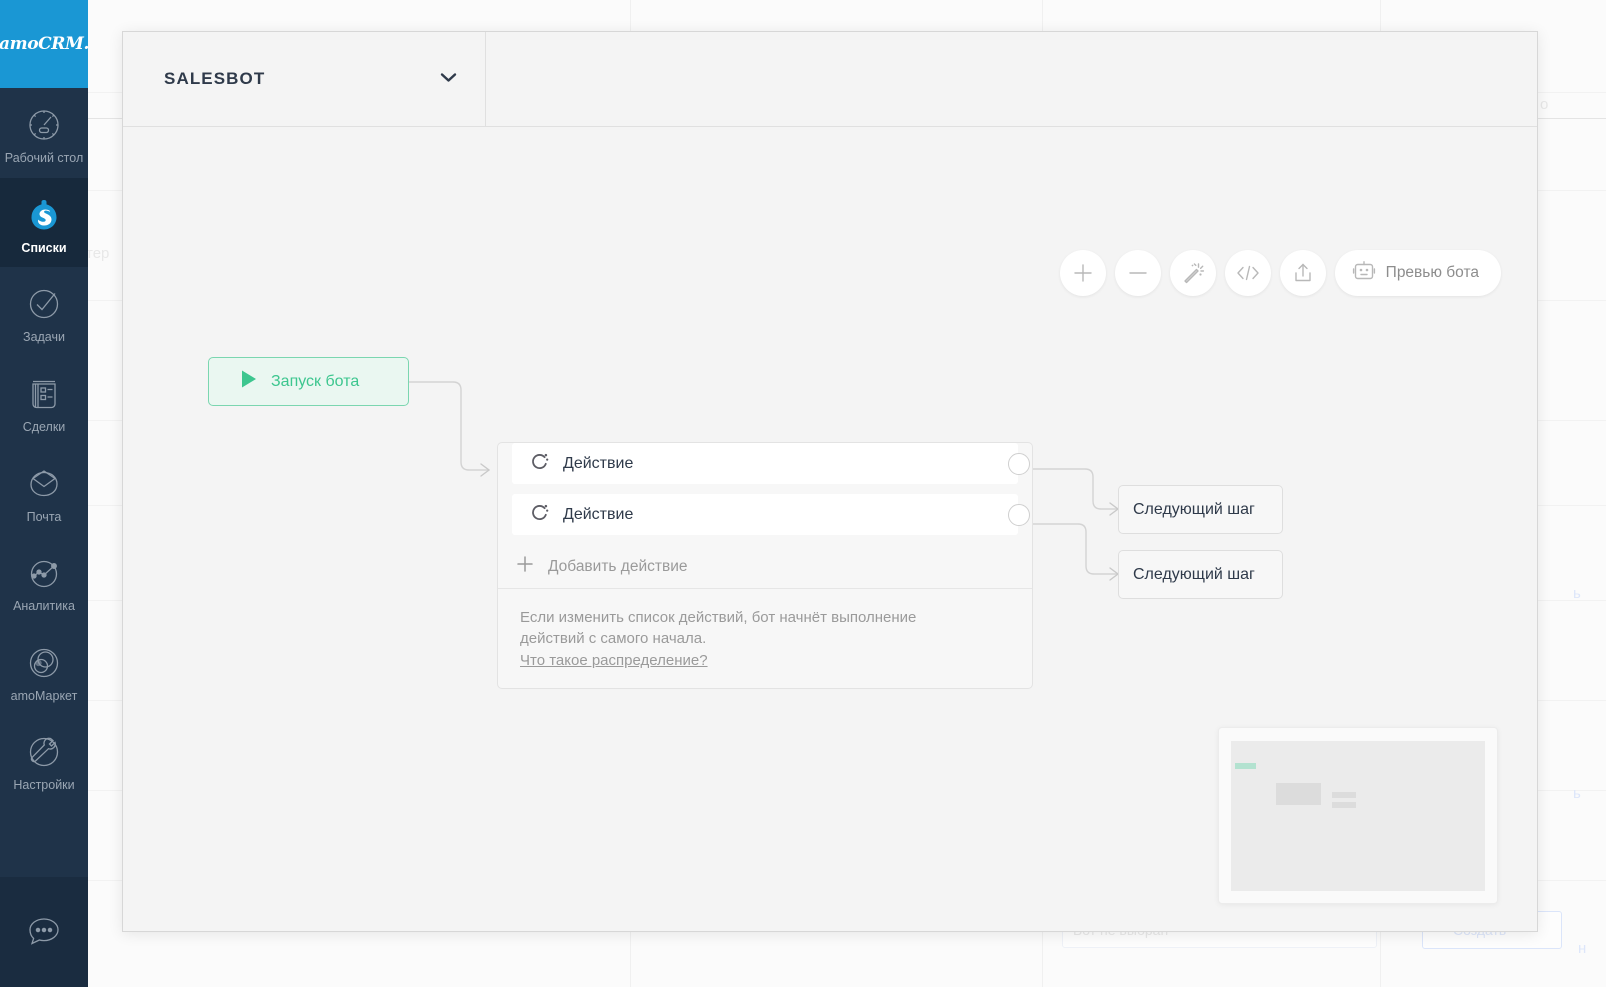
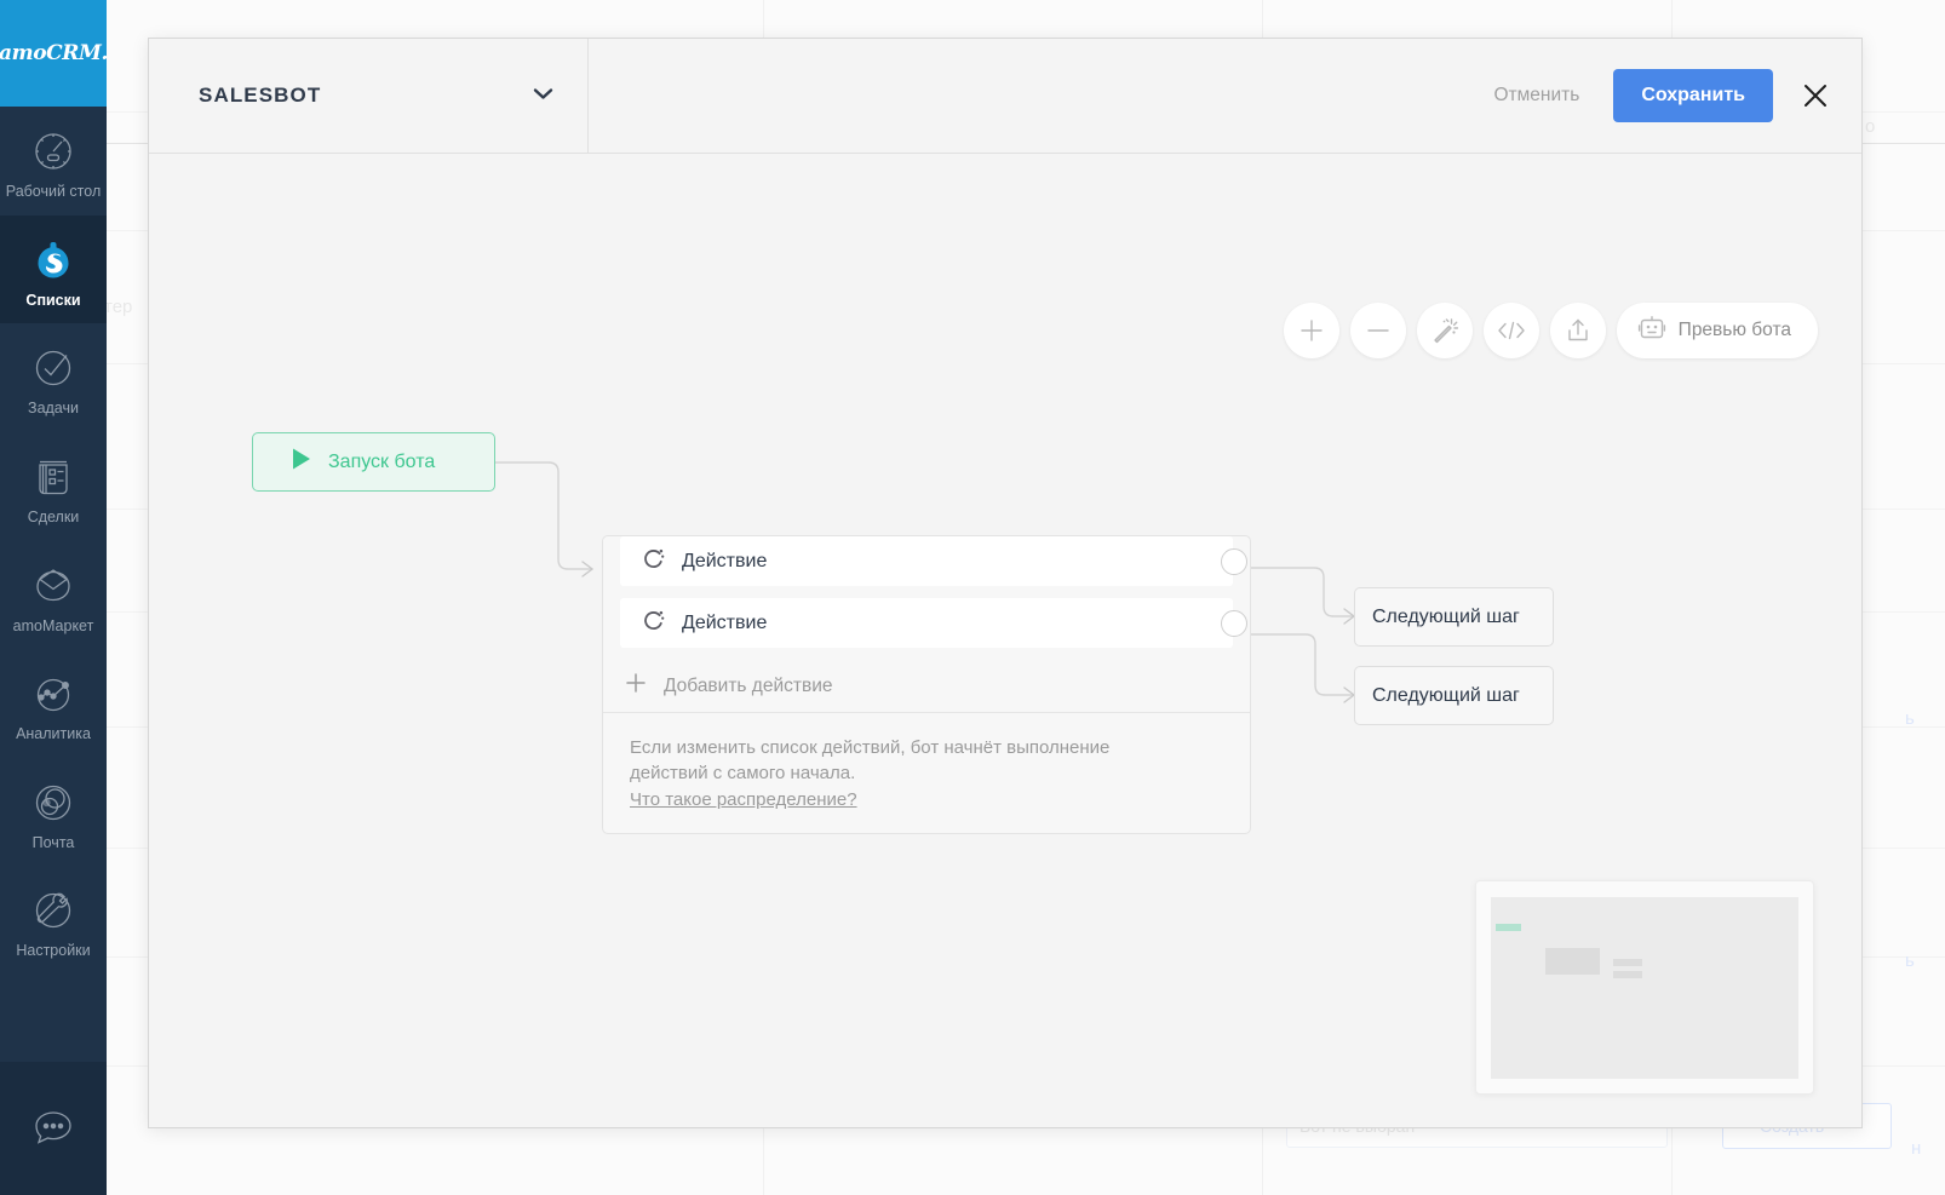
  тер
  о
  ь
  ь
  н
  amoCRM.
  Рабочий стол
  Списки
  Задачи
  Сделки
- Почта
+ amoМаркет
  Аналитика
- amoМаркет
+ Почта
  Настройки
  SALESBOT
+ Отменить
+ Сохранить
  Превью бота
  Запуск бота
  Действие
  Действие
  Добавить действие
  Если изменить список действий, бот начнёт выполнение действий с самого начала.
  Что такое распределение?
  Следующий шаг
  Следующий шаг
